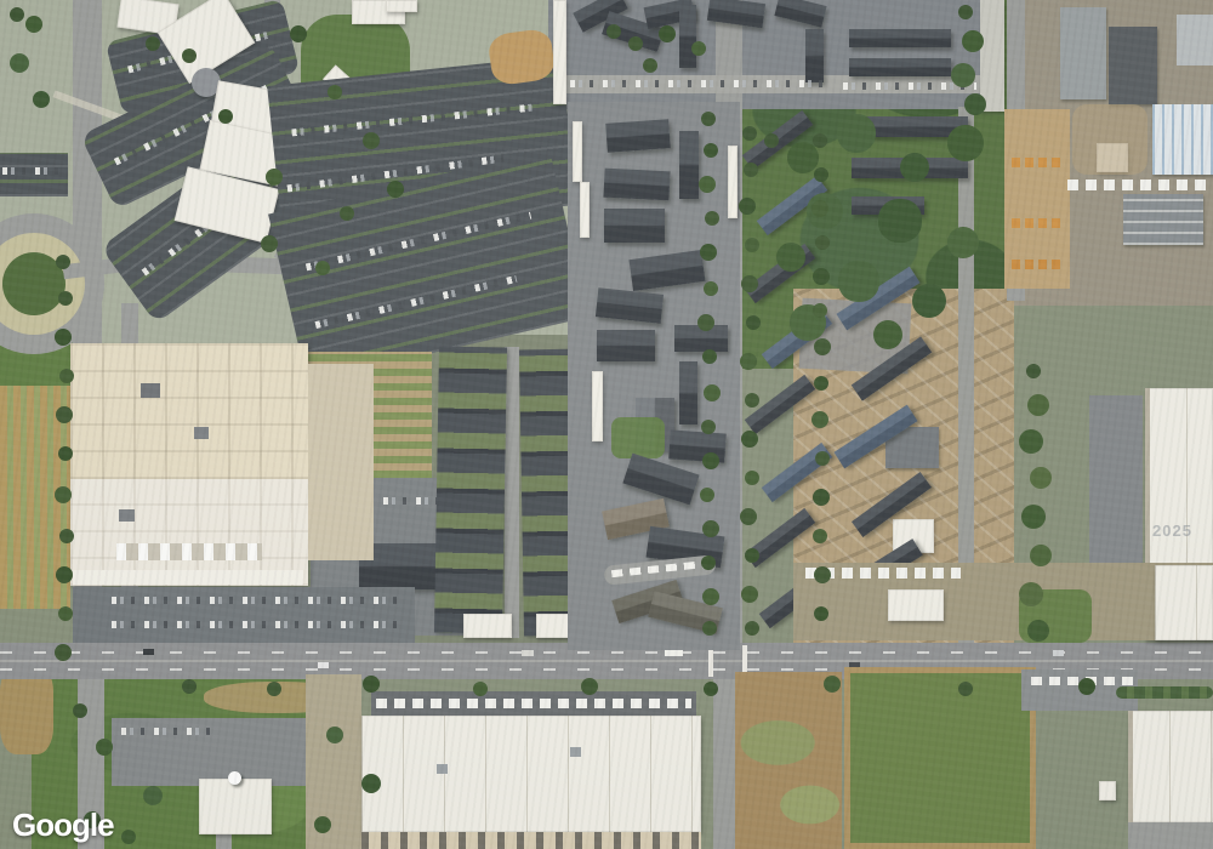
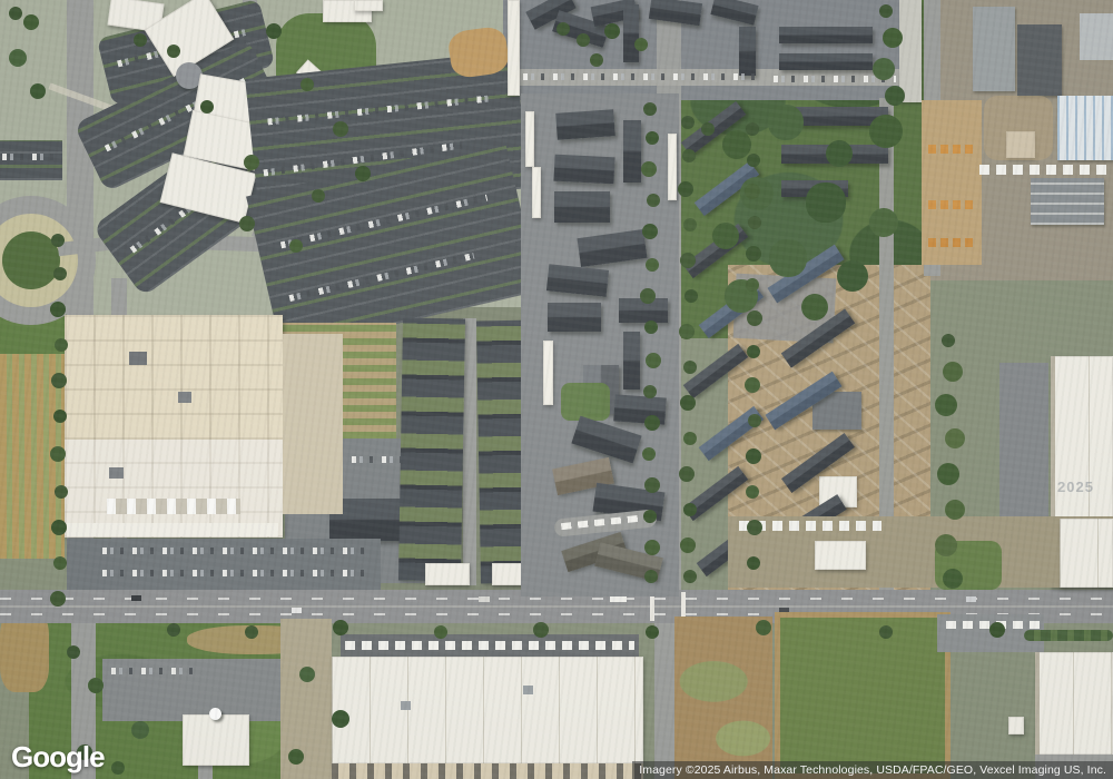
  Google
+ Imagery ©2025 Airbus, Maxar Technologies, USDA/FPAC/GEO, Vexcel Imaging US, Inc.
